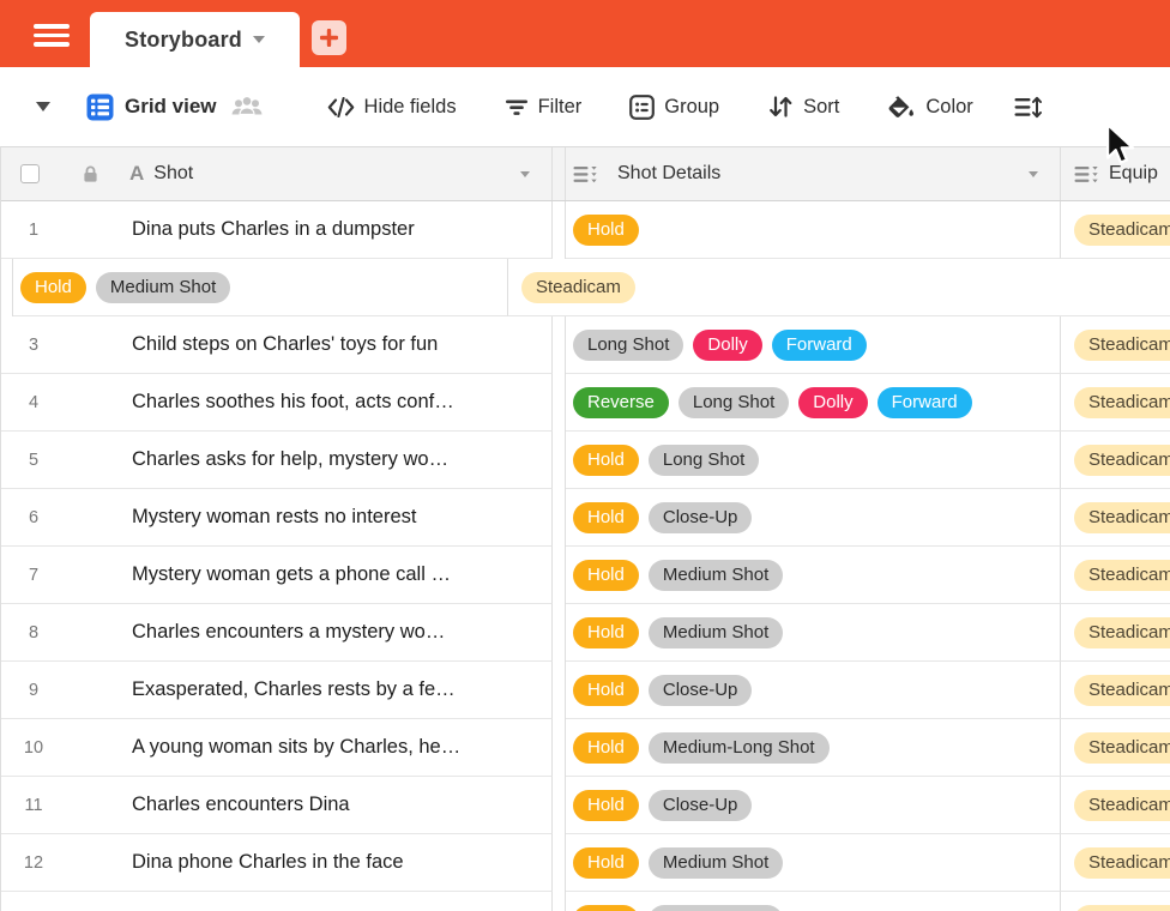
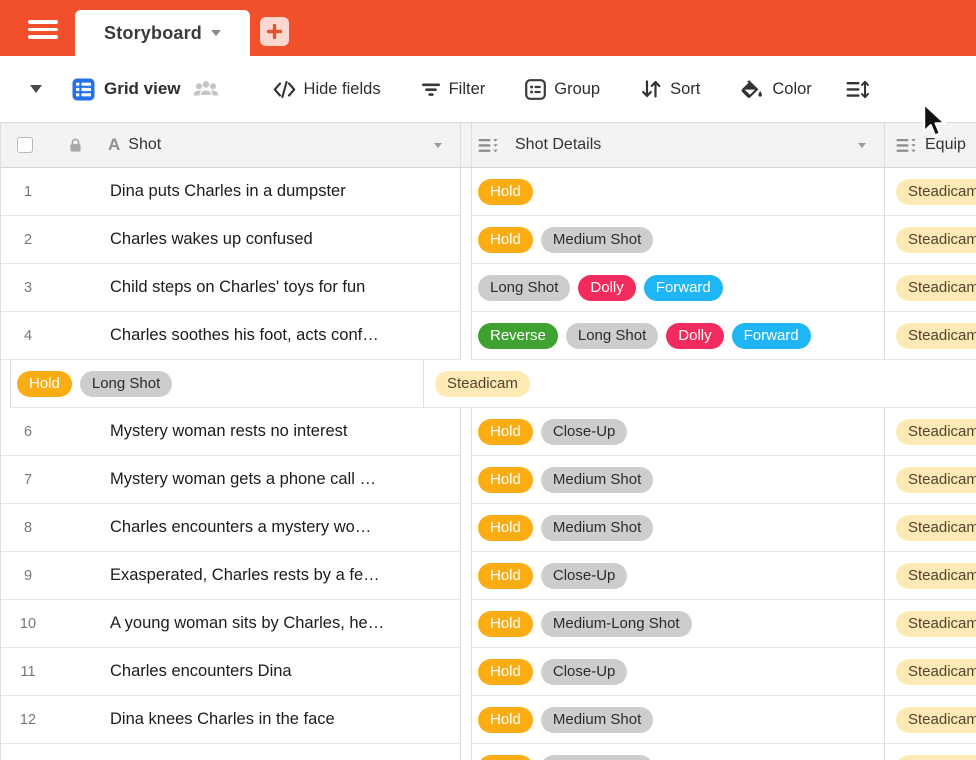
  Storyboard
  Grid view
  Hide fields
  Filter
  Group
  Sort
  Color
  A
  Shot
  Shot Details
  Equip
  1
  Dina puts Charles in a dumpster
  Hold
  Steadicam
+ 2
+ Charles wakes up confused
  Hold
  Medium Shot
  Steadicam
  3
  Child steps on Charles' toys for fun
  Long Shot
  Dolly
  Forward
  Steadicam
  4
  Charles soothes his foot, acts conf…
  Reverse
  Long Shot
  Dolly
  Forward
  Steadicam
- 5
- Charles asks for help, mystery wo…
  Hold
  Long Shot
  Steadicam
  6
  Mystery woman rests no interest
  Hold
  Close-Up
  Steadicam
  7
  Mystery woman gets a phone call …
  Hold
  Medium Shot
  Steadicam
  8
  Charles encounters a mystery wo…
  Hold
  Medium Shot
  Steadicam
  9
  Exasperated, Charles rests by a fe…
  Hold
  Close-Up
  Steadicam
  10
  A young woman sits by Charles, he…
  Hold
  Medium-Long Shot
  Steadicam
  11
  Charles encounters Dina
  Hold
  Close-Up
  Steadicam
  12
- Dina phone Charles in the face
+ Dina knees Charles in the face
  Hold
  Medium Shot
  Steadicam
